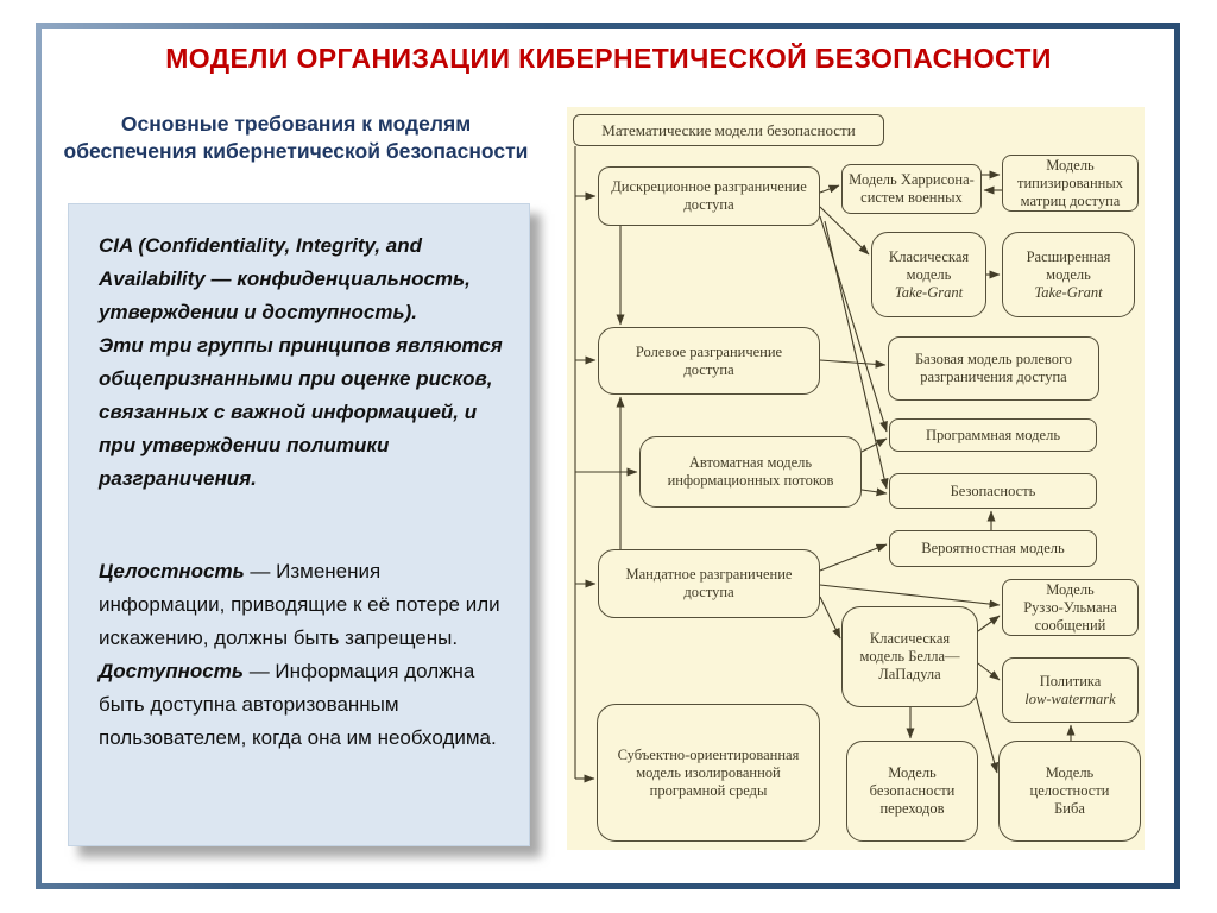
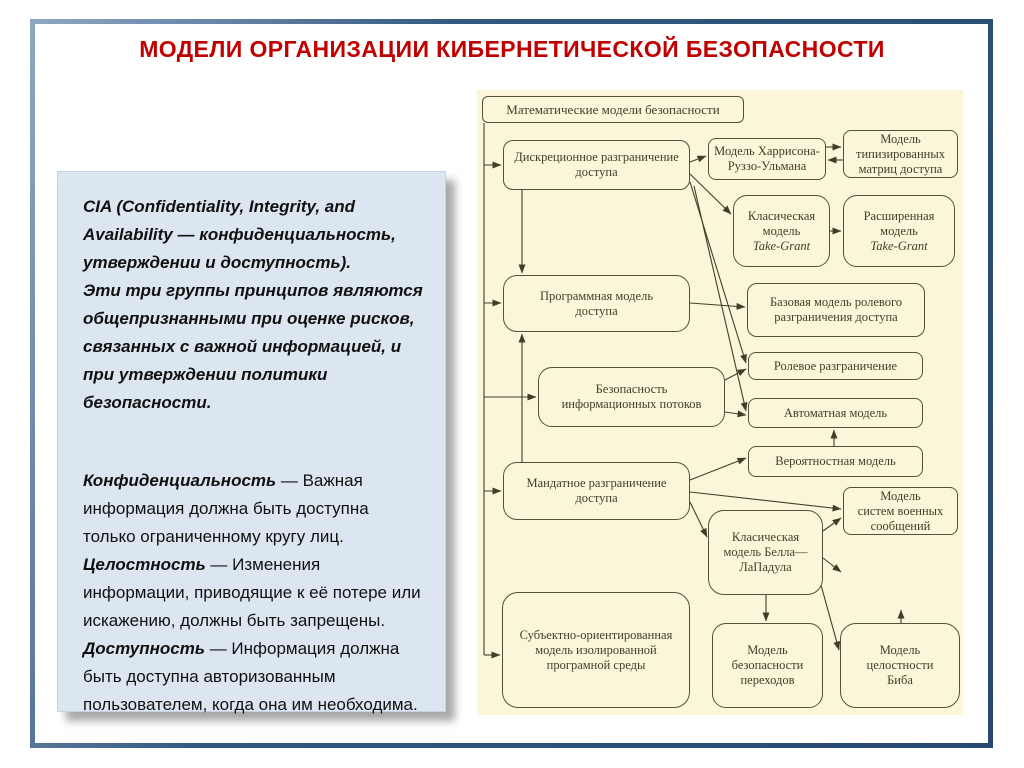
  МОДЕЛИ ОРГАНИЗАЦИИ КИБЕРНЕТИЧЕСКОЙ БЕЗОПАСНОСТИ
- Основные требования к моделям
- обеспечения кибернетической безопасности
  CIA (Confidentiality, Integrity, and Availability — конфиденциальность, утверждении и доступность).
- Эти три группы принципов являются общепризнанными при оценке рисков, связанных с важной информацией, и при утверждении политики разграничения.
+ Эти три группы принципов являются общепризнанными при оценке рисков, связанных с важной информацией, и при утверждении политики безопасности.
+ Конфиденциальность — Важная информация должна быть доступна только ограниченному кругу лиц.
  Целостность — Изменения информации, приводящие к её потере или искажению, должны быть запрещены.
  Доступность — Информация должна быть доступна авторизованным пользователем, когда она им необходима.
  Математические модели безопасности
  Дискреционное разграничение
  доступа
  Модель Харрисона-
- систем военных
+ Руззо-Ульмана
  Модель
  типизированных
  матриц доступа
  Класическая
  модель
  Take-Grant
  Расширенная
  модель
  Take-Grant
- Ролевое разграничение
+ Программная модель
  доступа
  Базовая модель ролевого
  разграничения доступа
- Автоматная модель
+ Безопасность
  информационных потоков
- Программная модель
+ Ролевое разграничение
- Безопасность
+ Автоматная модель
  Вероятностная модель
  Мандатное разграничение
  доступа
  Модель
- Руззо-Ульмана
+ систем военных
  сообщений
  Класическая
  модель Белла—
  ЛаПадула
- Политика
- low-watermark
  Субъектно-ориентированная
  модель изолированной
  програмной среды
  Модель
  безопасности
  переходов
  Модель
  целостности
  Биба
